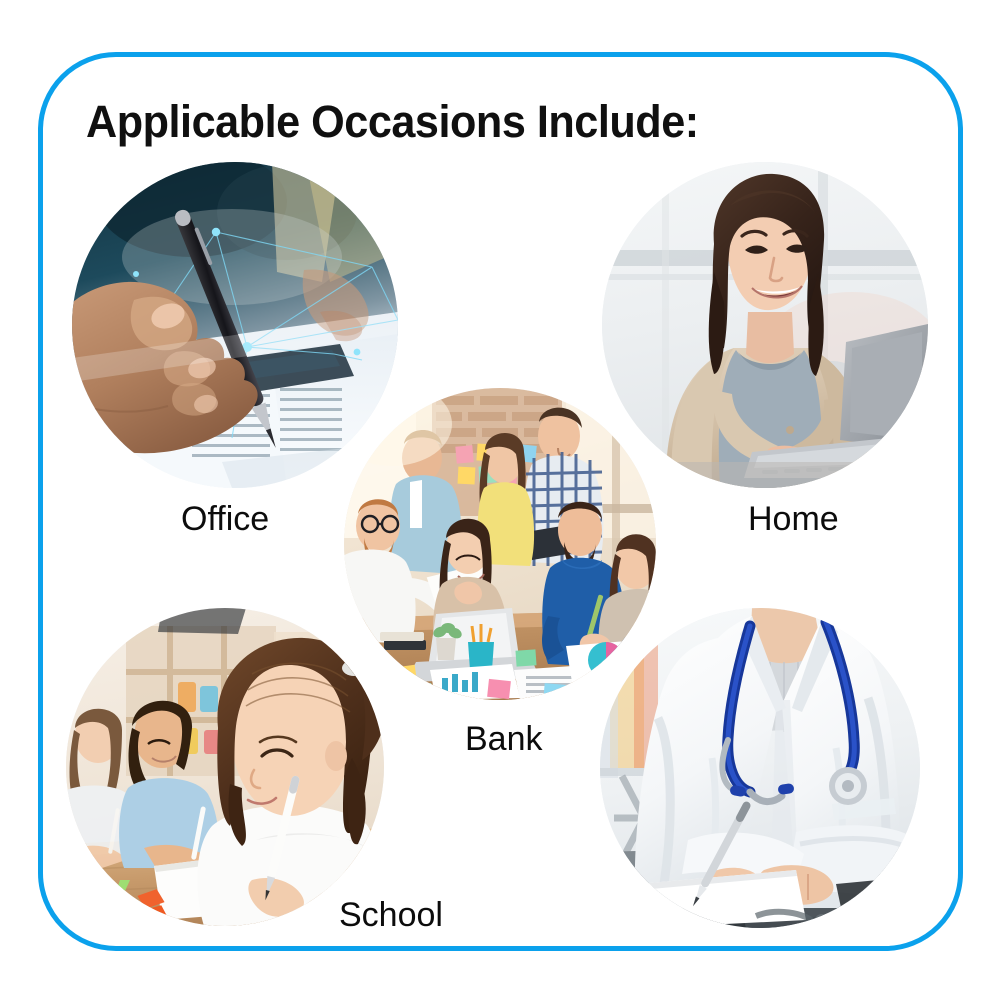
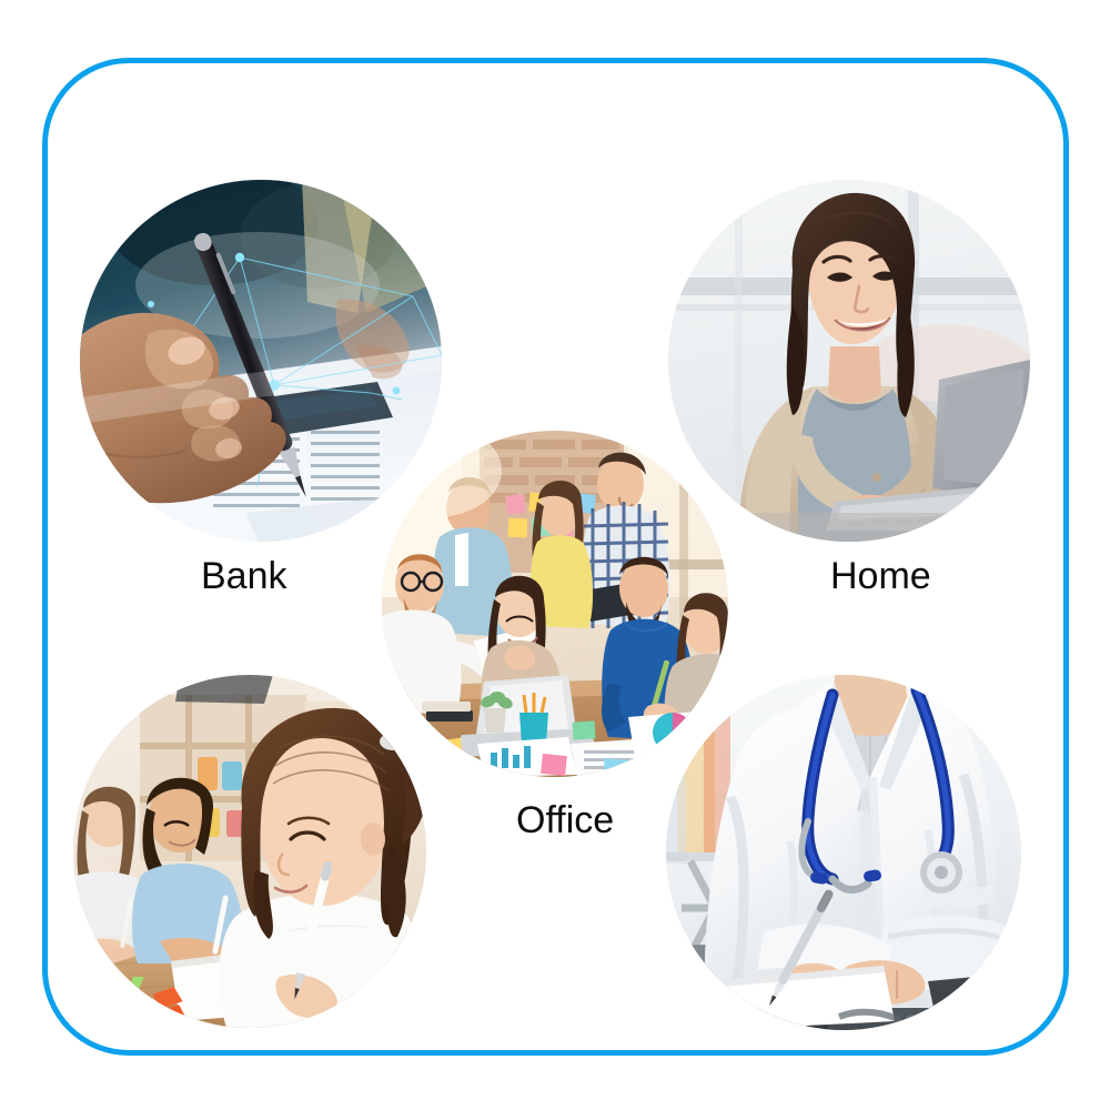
- Applicable Occasions Include:
- Office
+ Bank
  Home
- Bank
+ Office
- School
